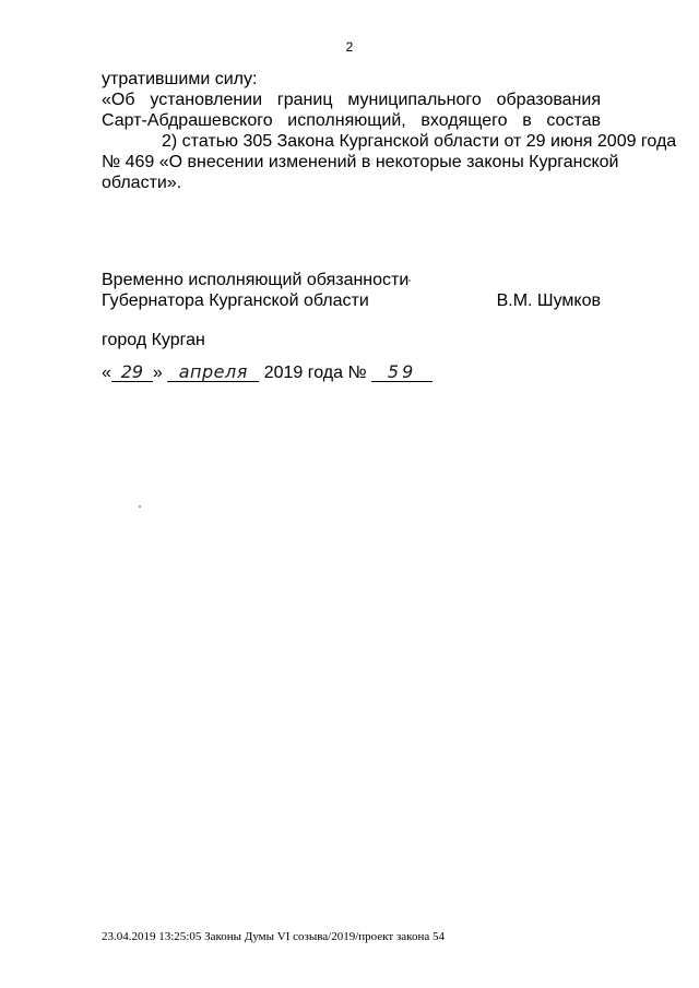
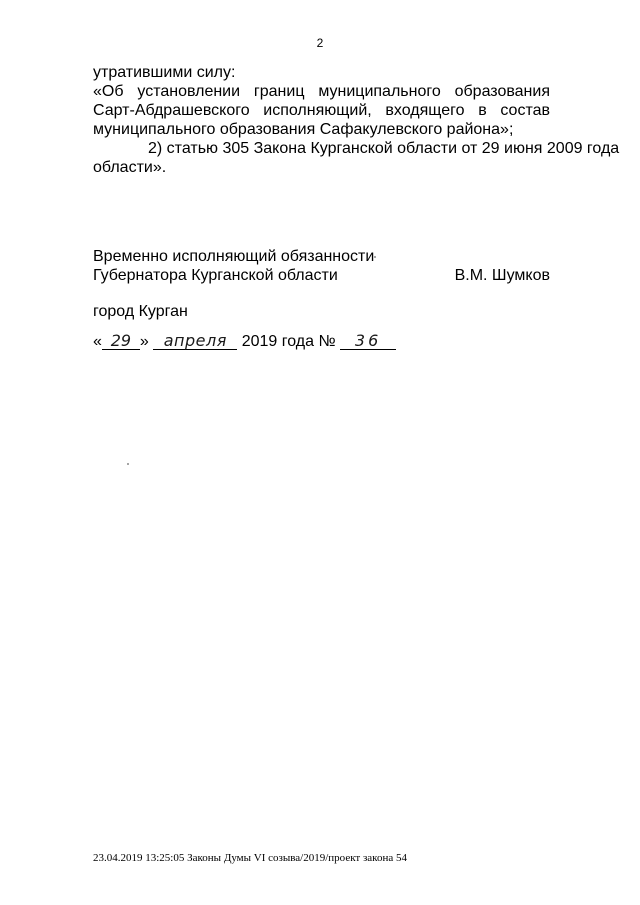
  2
  утратившими силу:
  «Об установлении границ муниципального образования
  Сарт-Абдрашевского исполняющий, входящего в состав
+ муниципального образования Сафакулевского района»;
  2) статью 305 Закона Курганской области от 29 июня 2009 года
- № 469 «О внесении изменений в некоторые законы Курганской
  области».
  Временно исполняющий обязанности
  Губернатора Курганской области
  В.М. Шумков
  город Курган
- « 29 » апреля 2019 года № 59
+ « 29 » апреля 2019 года № 36
  23.04.2019 13:25:05 Законы Думы VI созыва/2019/проект закона 54
